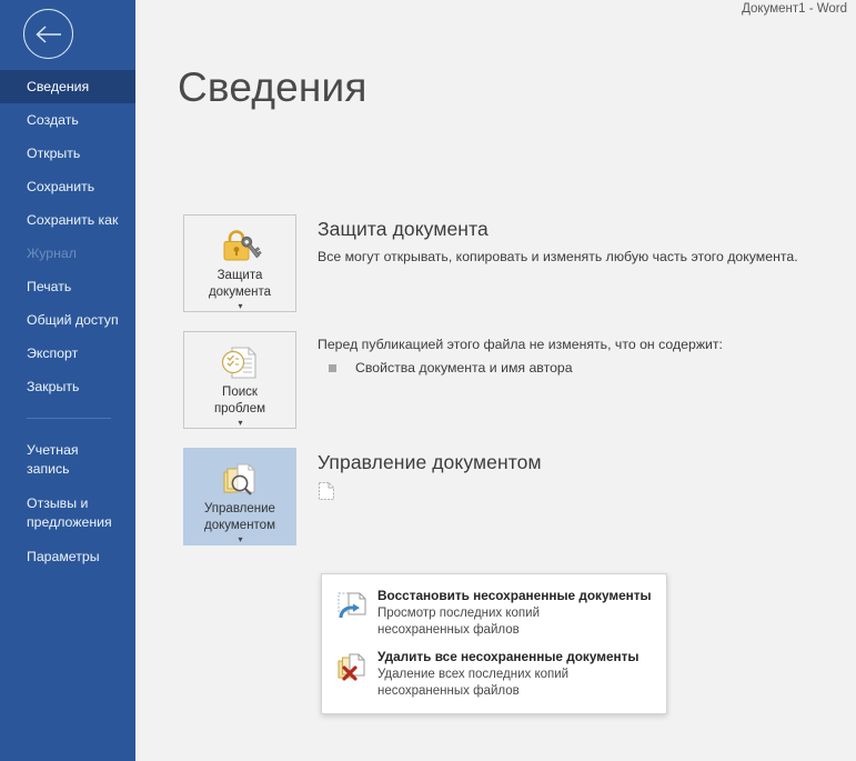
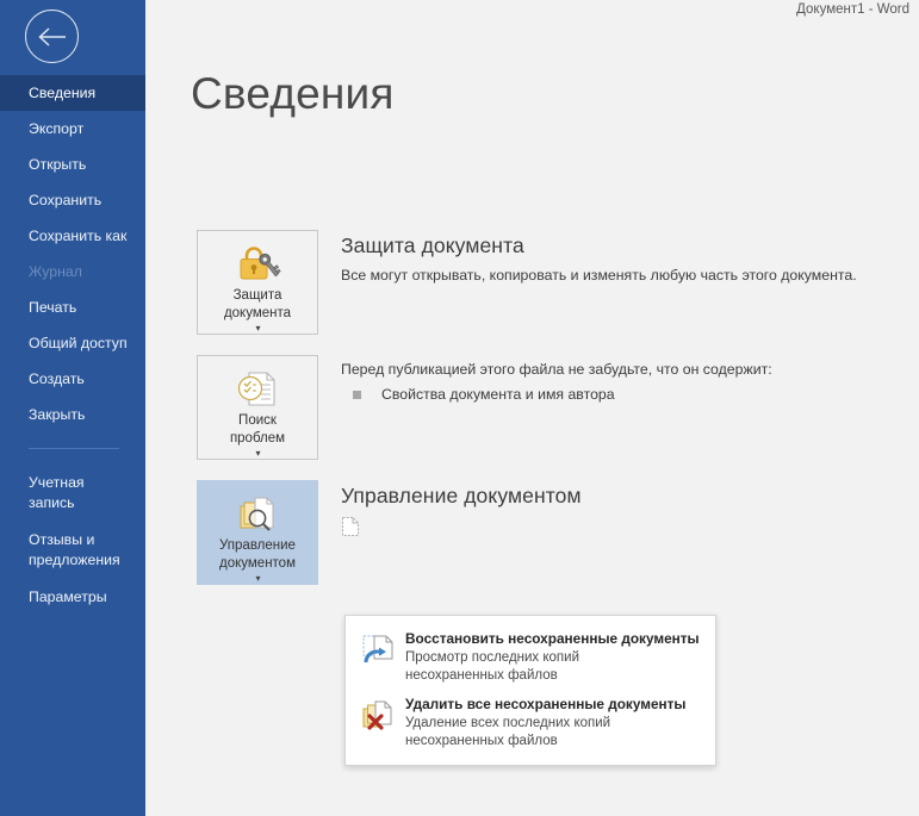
  Документ1 - Word
  Сведения
- Создать
+ Экспорт
  Открыть
  Сохранить
  Сохранить как
  Журнал
  Печать
  Общий доступ
- Экспорт
+ Создать
  Закрыть
  Учетная
  запись
  Отзывы и
  предложения
  Параметры
  Сведения
  Защита
  документа
  ▾
  Защита документа
  Все могут открывать, копировать и изменять любую часть этого документа.
  Поиск
  проблем
  ▾
- Перед публикацией этого файла не изменять, что он содержит:
+ Перед публикацией этого файла не забудьте, что он содержит:
  Свойства документа и имя автора
  Управление
  документом
  ▾
  Управление документом
  Восстановить несохраненные документы
  Просмотр последних копий
  несохраненных файлов
  Удалить все несохраненные документы
  Удаление всех последних копий
  несохраненных файлов
